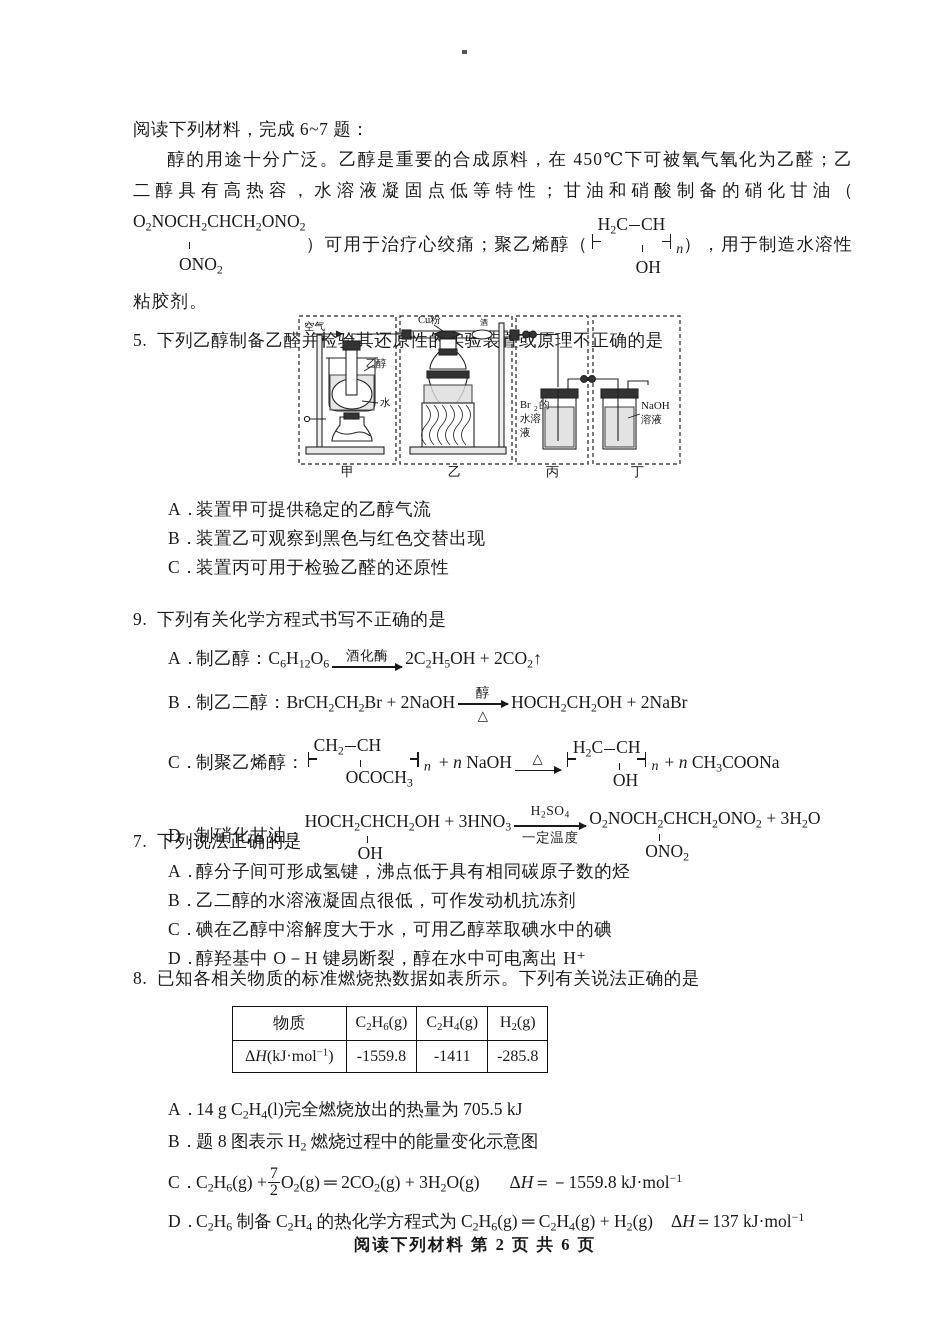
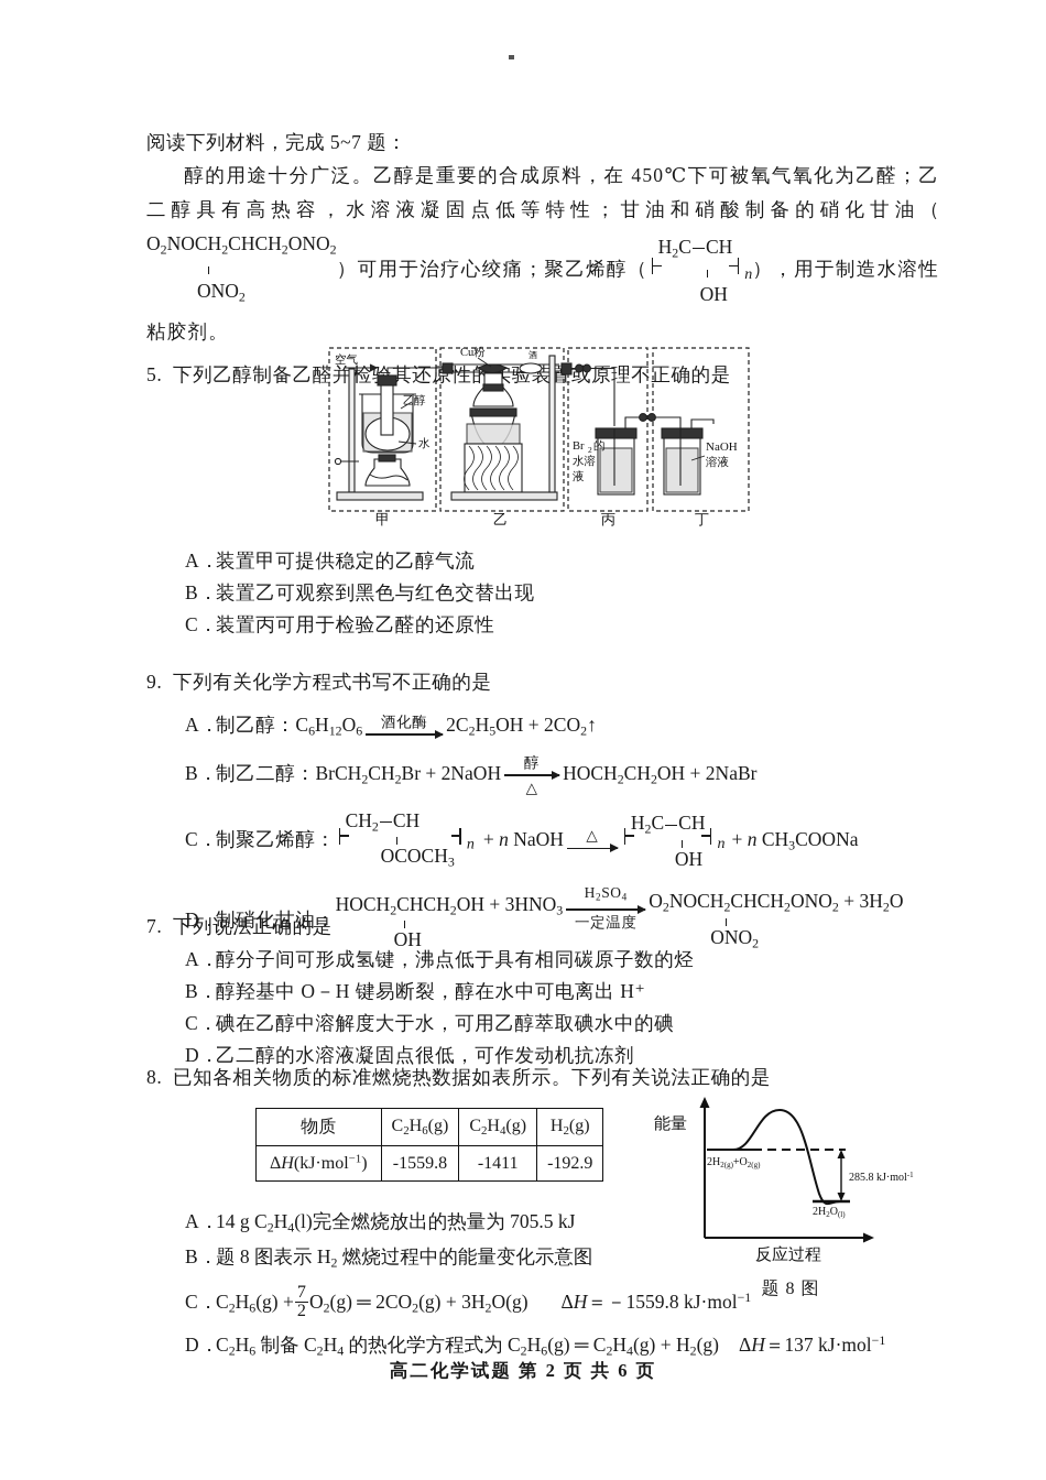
- 阅读下列材料，完成 6~7 题：
+ 阅读下列材料，完成 5~7 题：
  醇的用途十分广泛。乙醇是重要的合成原料，在 450℃下可被氧气氧化为乙醛；乙二醇具有高热容，水溶液凝固点低等特性；甘油和硝酸制备的硝化甘油（
  O2NOCH2CHCH2ONO2
  ONO2
  ）可用于治疗心绞痛；聚乙烯醇（
  H2C CH
  OH
  n），用于制造水溶性粘胶剂。
  5. 下列乙醇制备乙醛并检验其还原性的验装或原理不正确的是
  空气
  乙
  醇
  水
  Cu粉
  酒
  Br
  2
  的
  水溶
  液
  NaOH
  溶液
  甲
  乙
  丙
  丁
  A．装置甲可提供稳定的乙醇气流
  B．装置乙可观察到黑色与红色交替出现
  C．装置丙可用于检验乙醛的还原性
  9. 下列有关化学方程式书写不正确的是
  A．制乙醇：C6H12O6
  酒化酶
  2C2H5OH + 2CO2↑
  B．制乙二醇：BrCH2CH2Br + 2NaOH
  醇
  △
  HOCH2CH2OH + 2NaBr
  C．制聚乙烯醇：
  CH2 CH
  OCOCH3
  n + n NaOH
  △
  H2C CH
  OH
  n + n CH3COONa
  D．制硝化甘油：
  HOCH2CHCH2OH + 3HNO3
  OH
  H2SO4
  一定温度
  O2NOCH2CHCH2ONO2 + 3H2O
  ONO2
  7. 下列说法正确的是
  A．醇分子间可形成氢键，沸点低于具有相同碳原子数的烃
- B．乙二醇的水溶液凝固点很低，可作发动机抗冻剂
+ B．醇羟基中 O－H 键易断裂，醇在水中可电离出 H⁺
  C．碘在乙醇中溶解度大于水，可用乙醇萃取碘水中的碘
- D．醇羟基中 O－H 键易断裂，醇在水中可电离出 H⁺
+ D．乙二醇的水溶液凝固点很低，可作发动机抗冻剂
  8. 已知各相关物质的标准燃烧热数据如表所示。下列有关说法正确的是
  物质	C2H6(g)	C2H4(g)	H2(g)
- ΔH(kJ·mol−1)	-1559.8	-1411	-285.8
+ ΔH(kJ·mol−1)	-1559.8	-1411	-192.9
+ 能量
+ 2H2(g)+O2(g)
+ 2H2O(l)
+ 285.8 kJ·mol-1
+ 反应过程
+ 题 8 图
  A．14 g C2H4(l)完全燃烧放出的热量为 705.5 kJ
  B．题 8 图表示 H2 燃烧过程中的能量变化示意图
  C．C2H6(g) +
  7
  2
  O2(g) ═ 2CO2(g) + 3H2O(g) ΔH＝－1559.8 kJ·mol−1
  D．C2H6 制备 C2H4 的热化学方程式为 C2H6(g) ═ C2H4(g) + H2(g) ΔH＝137 kJ·mol−1
- 阅读下列材料 第 2 页 共 6 页
+ 高二化学试题 第 2 页 共 6 页
